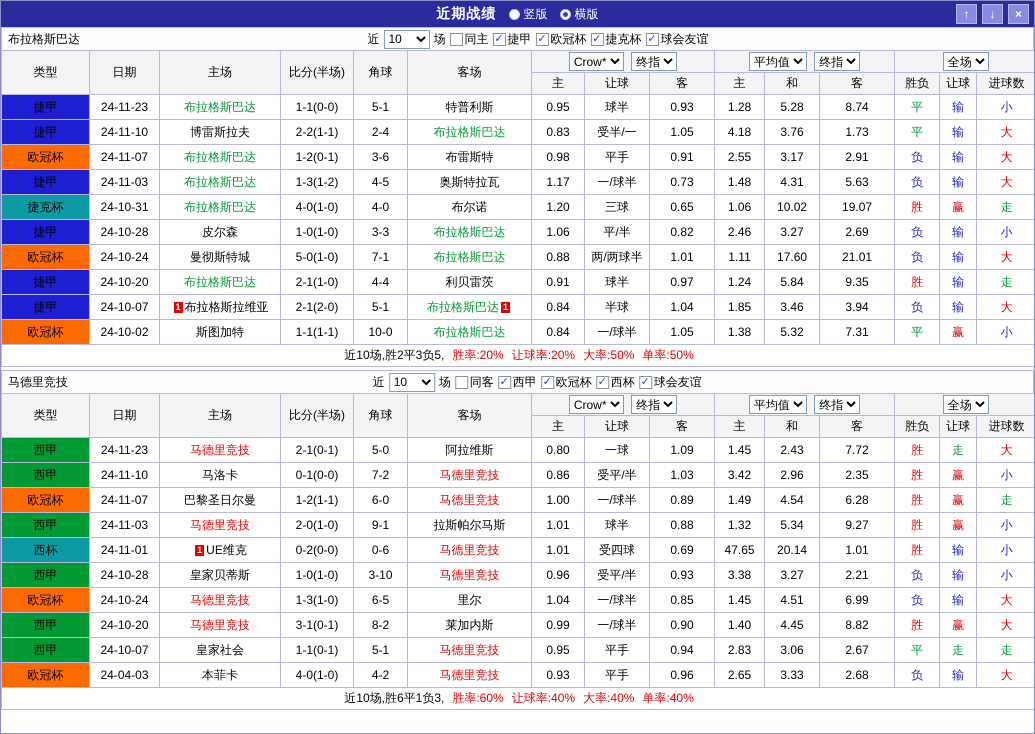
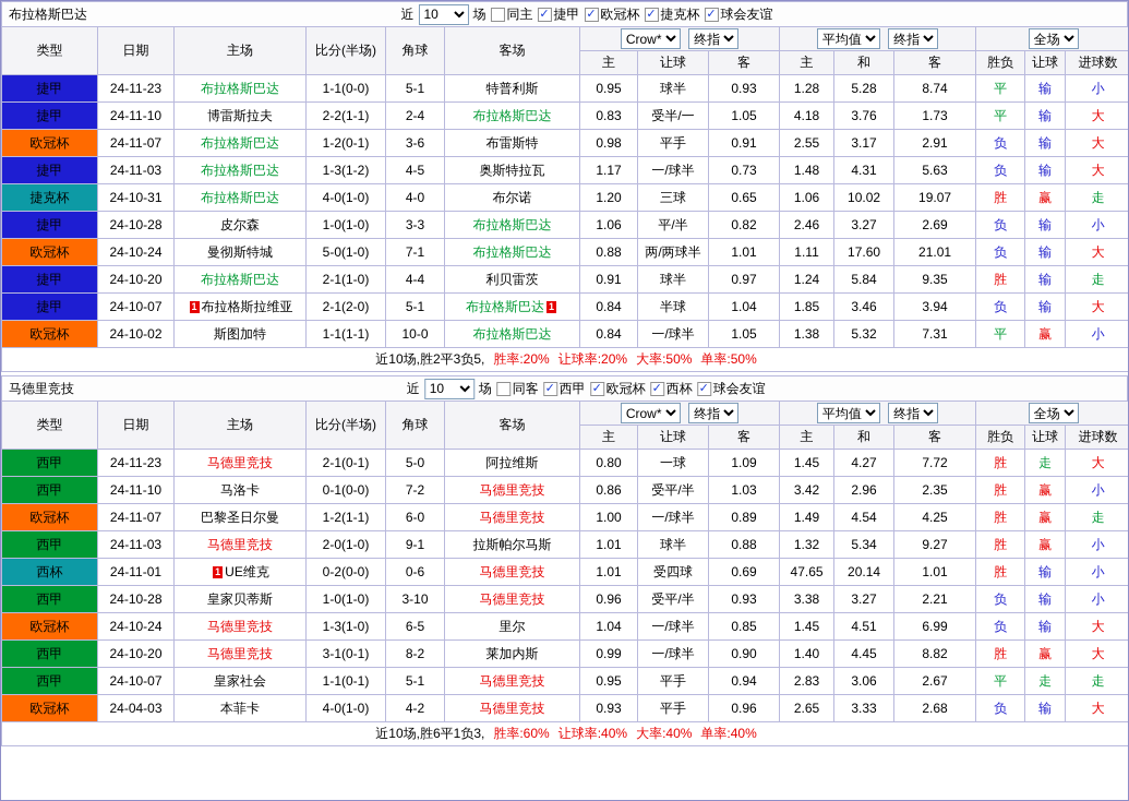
- 近期战绩
- 竖版
- 横版
- ↑
- ↓
- ×
  布拉格斯巴达
  近
  10
  场
  同主
  捷甲
  欧冠杯
  捷克杯
  球会友谊
  类型	日期	主场	比分(半场)	角球	客场	Crow* 终指	平均值 终指	全场
  主	让球	客	主	和	客	胜负	让球	进球数
  捷甲	24-11-23	布拉格斯巴达	1-1(0-0)	5-1	特普利斯	0.95	球半	0.93	1.28	5.28	8.74	平	输	小
  捷甲	24-11-10	博雷斯拉夫	2-2(1-1)	2-4	布拉格斯巴达	0.83	受半/一	1.05	4.18	3.76	1.73	平	输	大
  欧冠杯	24-11-07	布拉格斯巴达	1-2(0-1)	3-6	布雷斯特	0.98	平手	0.91	2.55	3.17	2.91	负	输	大
  捷甲	24-11-03	布拉格斯巴达	1-3(1-2)	4-5	奥斯特拉瓦	1.17	一/球半	0.73	1.48	4.31	5.63	负	输	大
  捷克杯	24-10-31	布拉格斯巴达	4-0(1-0)	4-0	布尔诺	1.20	三球	0.65	1.06	10.02	19.07	胜	赢	走
  捷甲	24-10-28	皮尔森	1-0(1-0)	3-3	布拉格斯巴达	1.06	平/半	0.82	2.46	3.27	2.69	负	输	小
  欧冠杯	24-10-24	曼彻斯特城	5-0(1-0)	7-1	布拉格斯巴达	0.88	两/两球半	1.01	1.11	17.60	21.01	负	输	大
  捷甲	24-10-20	布拉格斯巴达	2-1(1-0)	4-4	利贝雷茨	0.91	球半	0.97	1.24	5.84	9.35	胜	输	走
  捷甲	24-10-07	1 布拉格斯拉维亚	2-1(2-0)	5-1	布拉格斯巴达 1	0.84	半球	1.04	1.85	3.46	3.94	负	输	大
  欧冠杯	24-10-02	斯图加特	1-1(1-1)	10-0	布拉格斯巴达	0.84	一/球半	1.05	1.38	5.32	7.31	平	赢	小
  近10场,胜2平3负5, 胜率:20% 让球率:20% 大率:50% 单率:50%
  马德里竞技
  近
  10
  场
  同客
  西甲
  欧冠杯
  西杯
  球会友谊
  类型	日期	主场	比分(半场)	角球	客场	Crow* 终指	平均值 终指	全场
  主	让球	客	主	和	客	胜负	让球	进球数
- 西甲	24-11-23	马德里竞技	2-1(0-1)	5-0	阿拉维斯	0.80	一球	1.09	1.45	2.43	7.72	胜	走	大
+ 西甲	24-11-23	马德里竞技	2-1(0-1)	5-0	阿拉维斯	0.80	一球	1.09	1.45	4.27	7.72	胜	走	大
  西甲	24-11-10	马洛卡	0-1(0-0)	7-2	马德里竞技	0.86	受平/半	1.03	3.42	2.96	2.35	胜	赢	小
- 欧冠杯	24-11-07	巴黎圣日尔曼	1-2(1-1)	6-0	马德里竞技	1.00	一/球半	0.89	1.49	4.54	6.28	胜	赢	走
+ 欧冠杯	24-11-07	巴黎圣日尔曼	1-2(1-1)	6-0	马德里竞技	1.00	一/球半	0.89	1.49	4.54	4.25	胜	赢	走
  西甲	24-11-03	马德里竞技	2-0(1-0)	9-1	拉斯帕尔马斯	1.01	球半	0.88	1.32	5.34	9.27	胜	赢	小
  西杯	24-11-01	1 UE维克	0-2(0-0)	0-6	马德里竞技	1.01	受四球	0.69	47.65	20.14	1.01	胜	输	小
  西甲	24-10-28	皇家贝蒂斯	1-0(1-0)	3-10	马德里竞技	0.96	受平/半	0.93	3.38	3.27	2.21	负	输	小
  欧冠杯	24-10-24	马德里竞技	1-3(1-0)	6-5	里尔	1.04	一/球半	0.85	1.45	4.51	6.99	负	输	大
  西甲	24-10-20	马德里竞技	3-1(0-1)	8-2	莱加内斯	0.99	一/球半	0.90	1.40	4.45	8.82	胜	赢	大
  西甲	24-10-07	皇家社会	1-1(0-1)	5-1	马德里竞技	0.95	平手	0.94	2.83	3.06	2.67	平	走	走
  欧冠杯	24-04-03	本菲卡	4-0(1-0)	4-2	马德里竞技	0.93	平手	0.96	2.65	3.33	2.68	负	输	大
  近10场,胜6平1负3, 胜率:60% 让球率:40% 大率:40% 单率:40%
